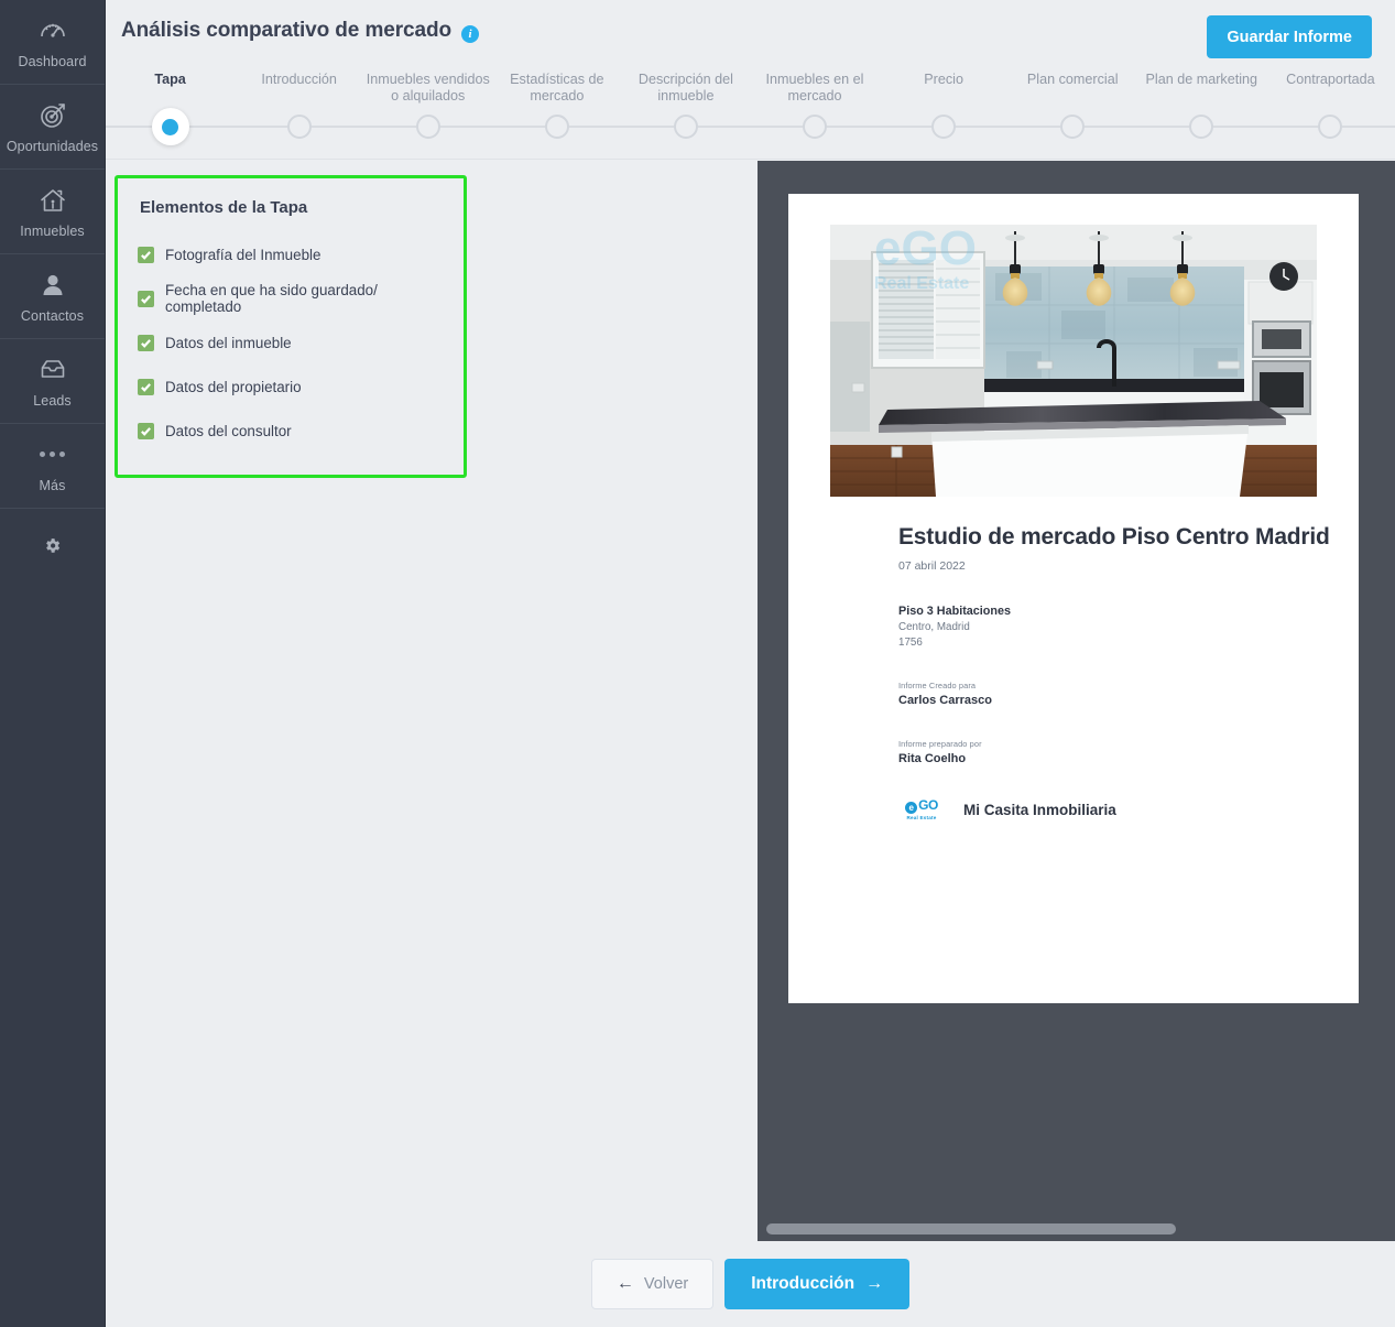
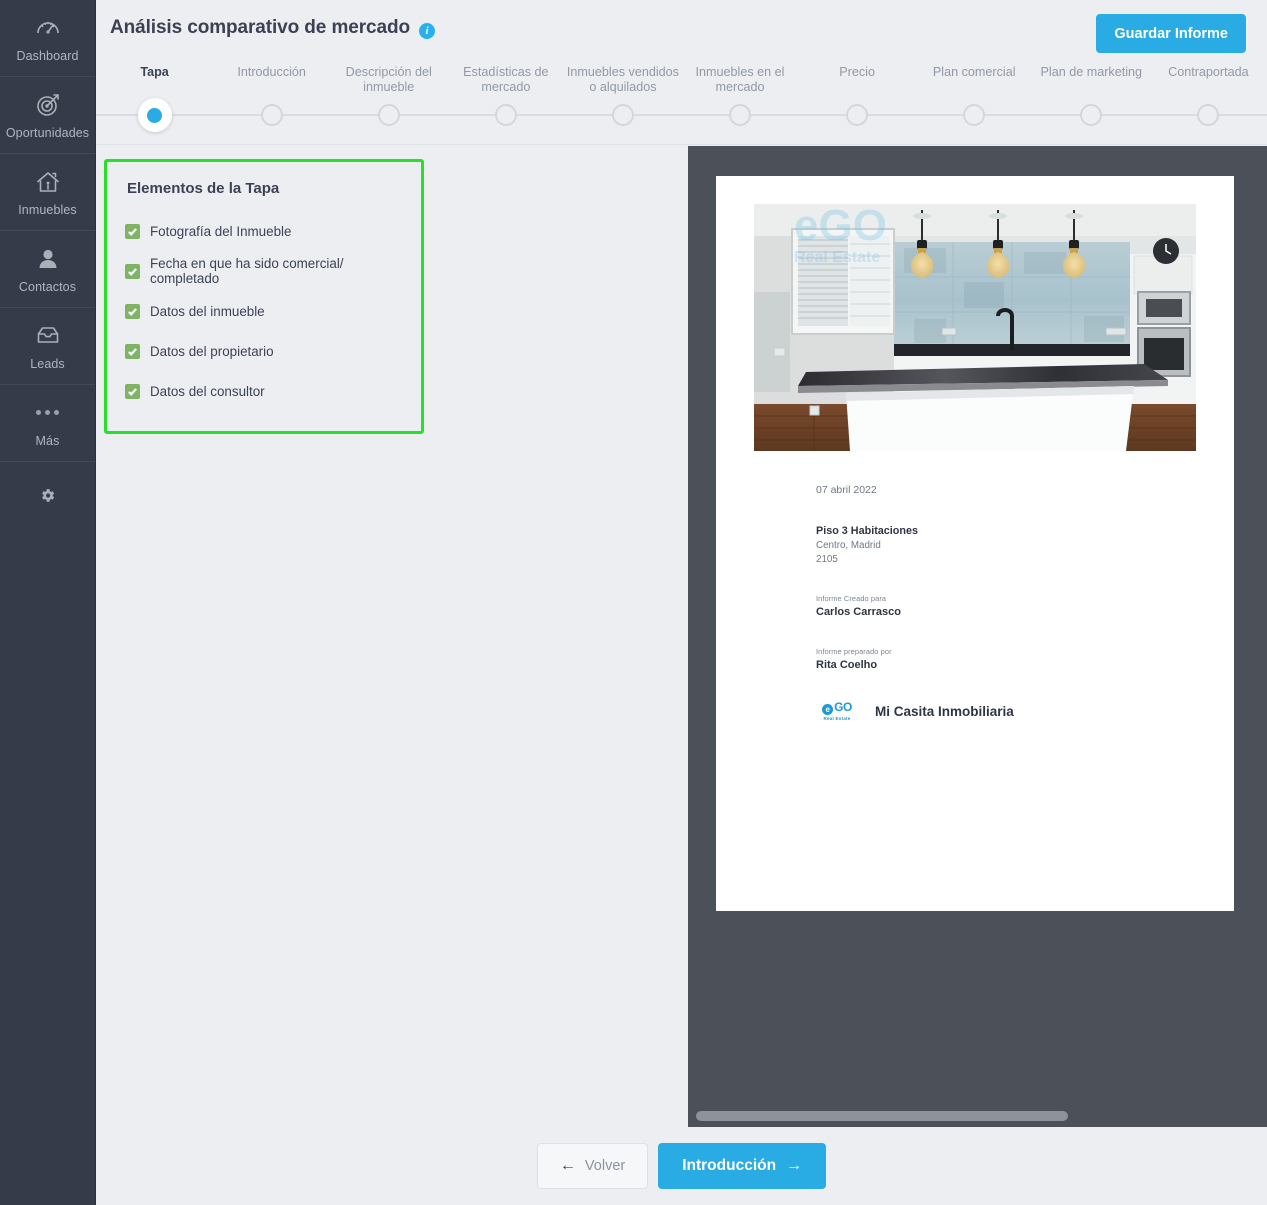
  Dashboard
  Oportunidades
  Inmuebles
  Contactos
  Leads
  Más
  Análisis comparativo de mercado i
  Guardar Informe
  Tapa
  Introducción
- Inmuebles vendidos o alquilados
+ Descripción del inmueble
  Estadísticas de mercado
- Descripción del inmueble
+ Inmuebles vendidos o alquilados
  Inmuebles en el mercado
  Precio
  Plan comercial
  Plan de marketing
  Contraportada
  Elementos de la Tapa
  Fotografía del Inmueble
- Fecha en que ha sido guardado/ completado
+ Fecha en que ha sido comercial/ completado
  Datos del inmueble
  Datos del propietario
  Datos del consultor
  eGO
  Real Estate
- Estudio de mercado Piso Centro Madrid
  07 abril 2022
  Piso 3 Habitaciones
  Centro, Madrid
- 1756
+ 2105
  Informe Creado para
  Carlos Carrasco
  Informe preparado por
  Rita Coelho
  e GO
  Mi Casita Inmobiliaria
  ←
  Volver
  Introducción
  →
